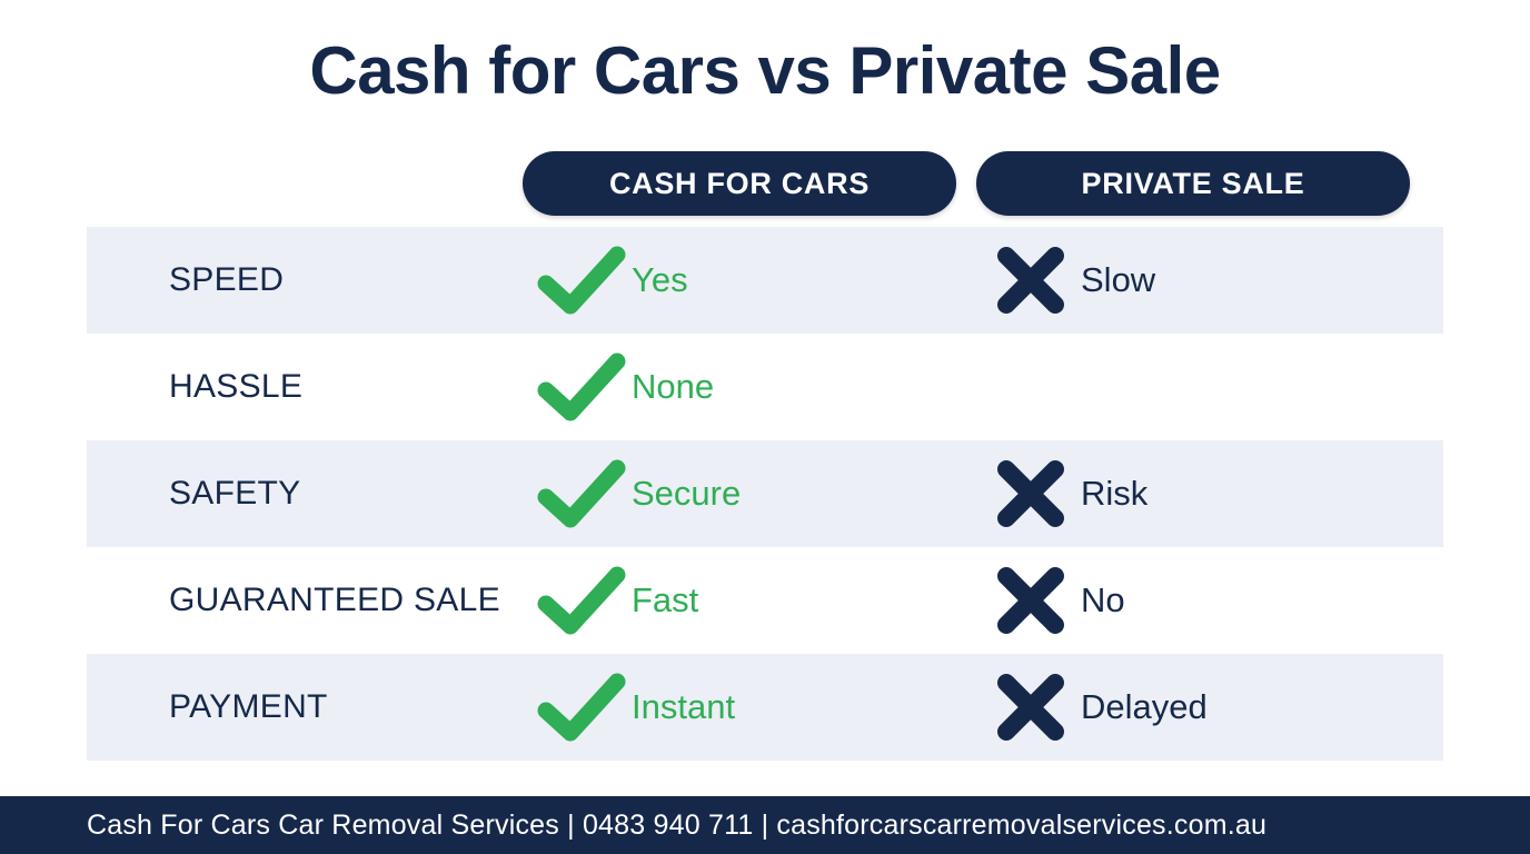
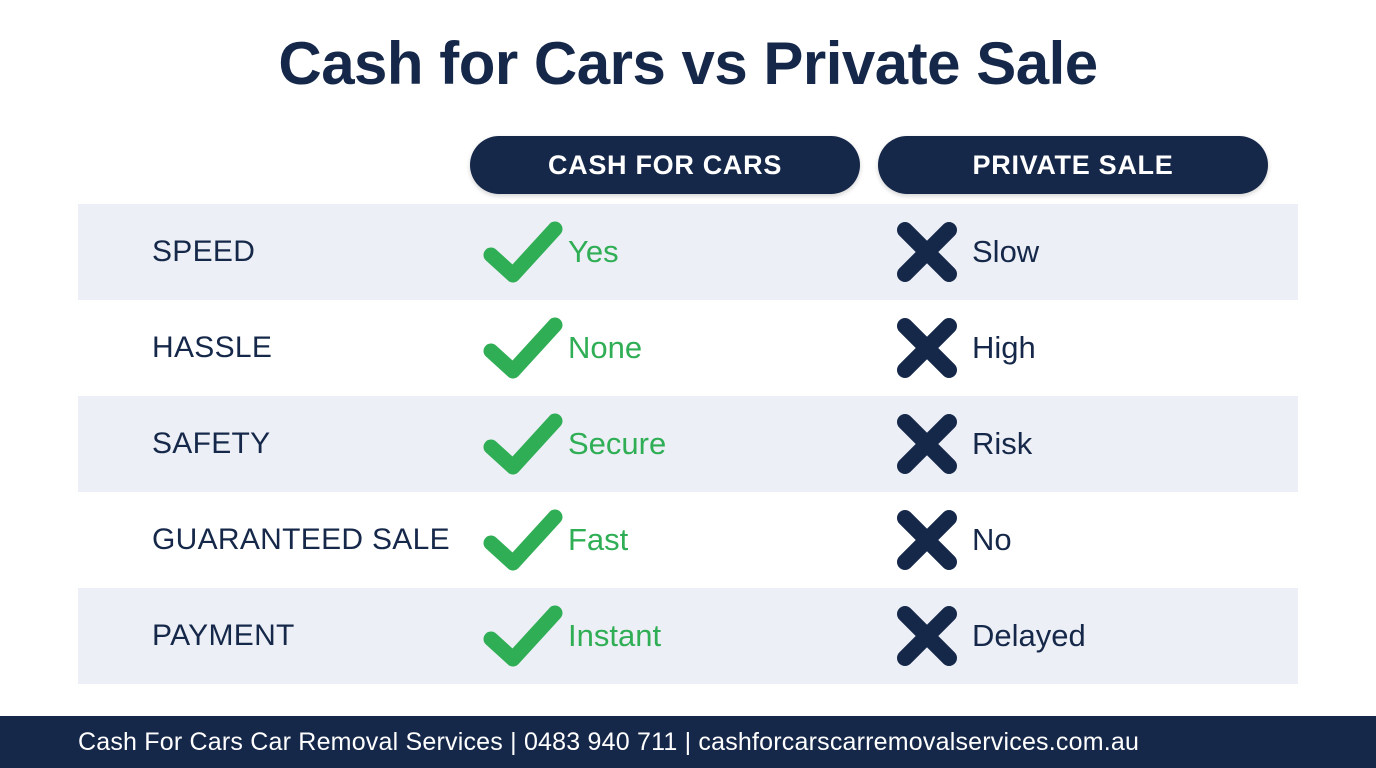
  Cash for Cars vs Private Sale
  CASH FOR CARS
  PRIVATE SALE
  SPEED
  Yes
  Slow
  HASSLE
  None
+ High
  SAFETY
  Secure
  Risk
  GUARANTEED SALE
  Fast
  No
  PAYMENT
  Instant
  Delayed
  Cash For Cars Car Removal Services | 0483 940 711 | cashforcarscarremovalservices.com.au
